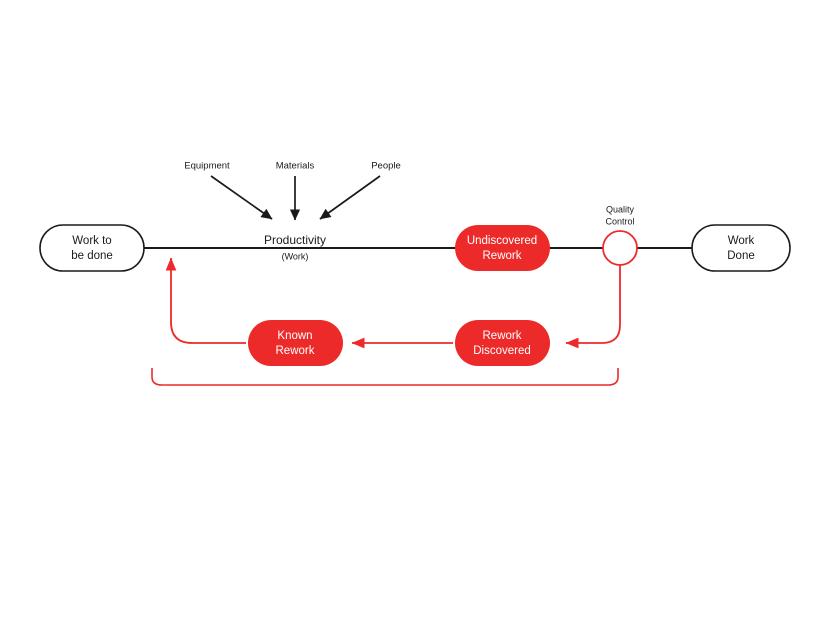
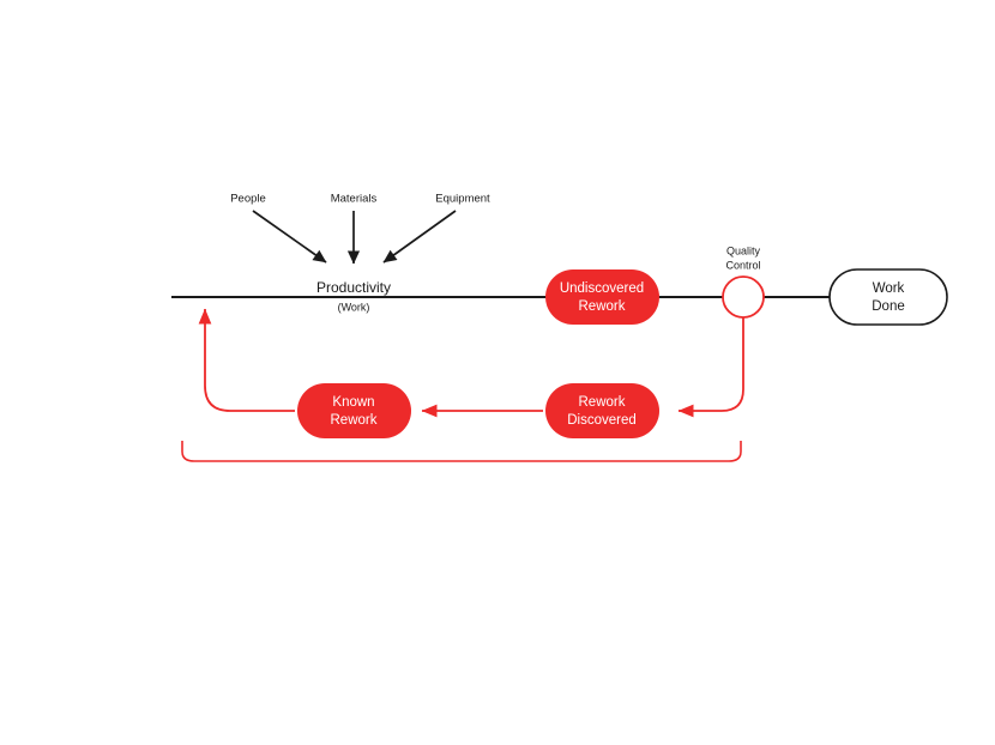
- Work to
- be done
  Work
  Done
  Productivity
  (Work)
- Equipment
+ People
  Materials
- People
+ Equipment
  Undiscovered
  Rework
  Quality
  Control
  Rework
  Discovered
  Known
  Rework
